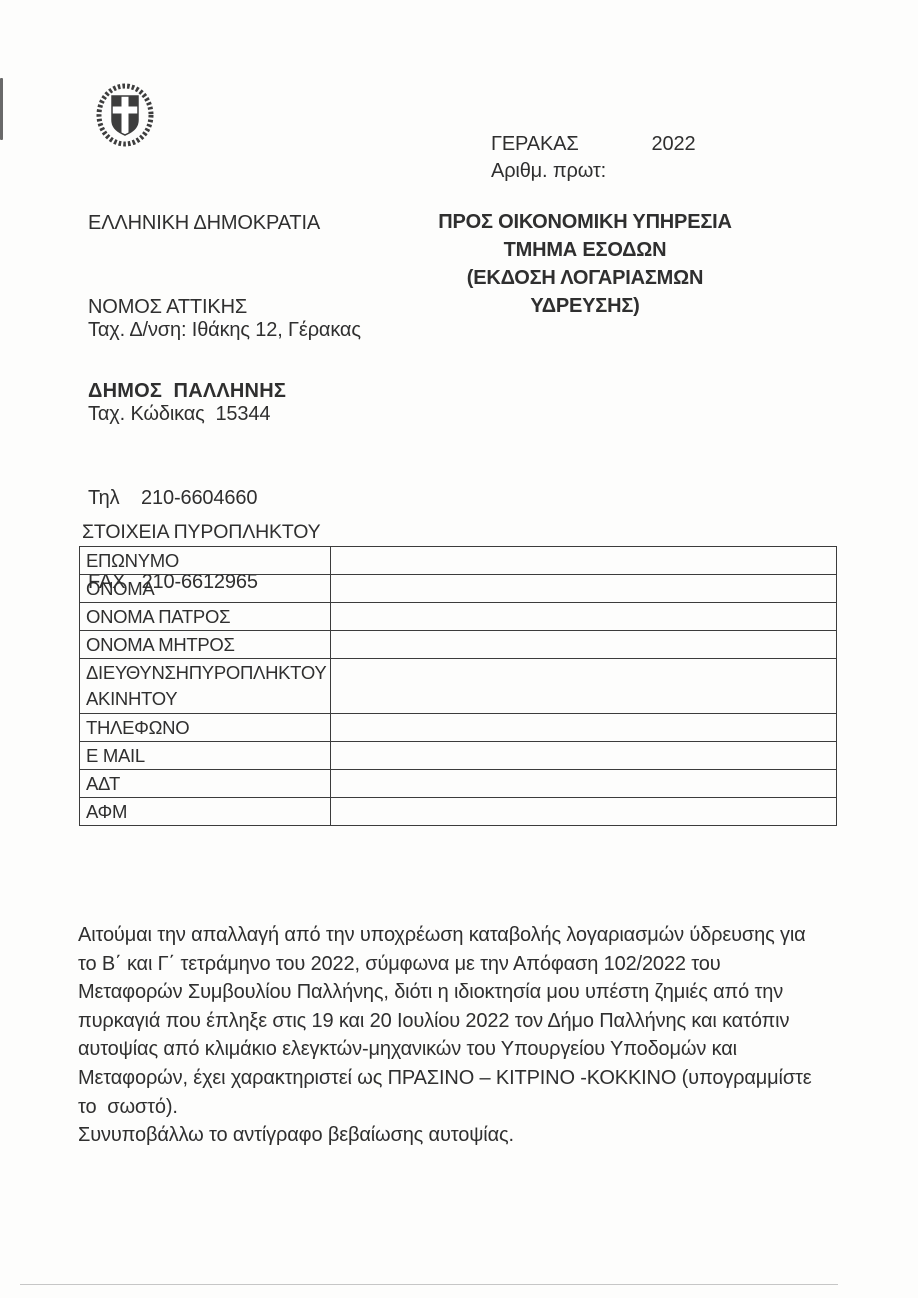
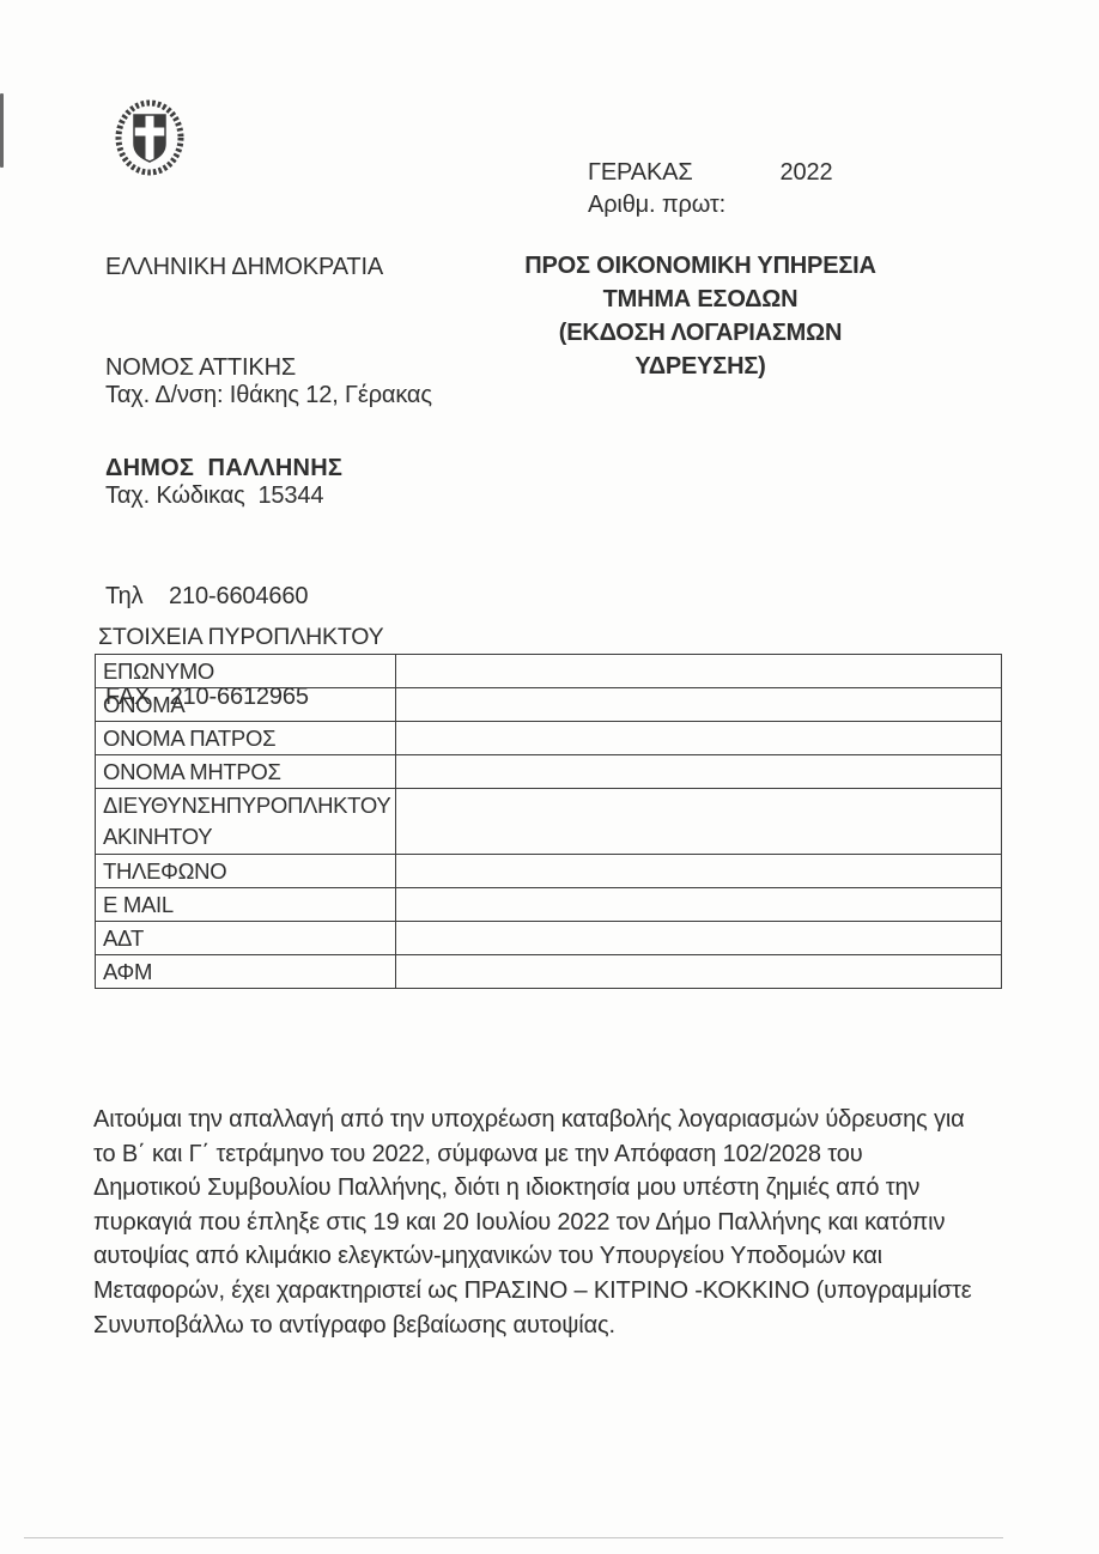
  ΕΛΛΗΝΙΚΗ ΔΗΜΟΚΡΑΤΙΑ
  ΝΟΜΟΣ ΑΤΤΙΚΗΣ
  ΔΗΜΟΣ ΠΑΛΛΗΝΗΣ
  Ταχ. Δ/νση: Ιθάκης 12, Γέρακας
  Ταχ. Κώδικας 15344
  Τηλ 210-6604660
  FAX 210-6612965
  ΓΕΡΑΚΑΣ
  2022
  Αριθμ. πρωτ:
  ΠΡΟΣ ΟΙΚΟΝΟΜΙΚΗ ΥΠΗΡΕΣΙΑ
  ΤΜΗΜΑ ΕΣΟΔΩΝ
  (ΕΚΔΟΣΗ ΛΟΓΑΡΙΑΣΜΩΝ ΥΔΡΕΥΣΗΣ)
  ΣΤΟΙΧΕΙΑ ΠΥΡΟΠΛΗΚΤΟΥ
  ΕΠΩΝΥΜΟ
  ΟΝΟΜΑ
  ΟΝΟΜΑ ΠΑΤΡΟΣ
  ΟΝΟΜΑ ΜΗΤΡΟΣ
  ΔΙΕΥΘΥΝΣΗΠΥΡΟΠΛΗΚΤΟΥ ΑΚΙΝΗΤΟΥ
  ΤΗΛΕΦΩΝΟ
  E MAIL
  ΑΔΤ
  ΑΦΜ
  Αιτούμαι την απαλλαγή από την υποχρέωση καταβολής λογαριασμών ύδρευσης για
- το Β΄ και Γ΄ τετράμηνο του 2022, σύμφωνα με την Απόφαση 102/2022 του
+ το Β΄ και Γ΄ τετράμηνο του 2022, σύμφωνα με την Απόφαση 102/2028 του
- Μεταφορών Συμβουλίου Παλλήνης, διότι η ιδιοκτησία μου υπέστη ζημιές από την
+ Δημοτικού Συμβουλίου Παλλήνης, διότι η ιδιοκτησία μου υπέστη ζημιές από την
  πυρκαγιά που έπληξε στις 19 και 20 Ιουλίου 2022 τον Δήμο Παλλήνης και κατόπιν
  αυτοψίας από κλιμάκιο ελεγκτών-μηχανικών του Υπουργείου Υποδομών και
  Μεταφορών, έχει χαρακτηριστεί ως ΠΡΑΣΙΝΟ – ΚΙΤΡΙΝΟ -ΚΟΚΚΙΝΟ (υπογραμμίστε
- το σωστό).
  Συνυποβάλλω το αντίγραφο βεβαίωσης αυτοψίας.
